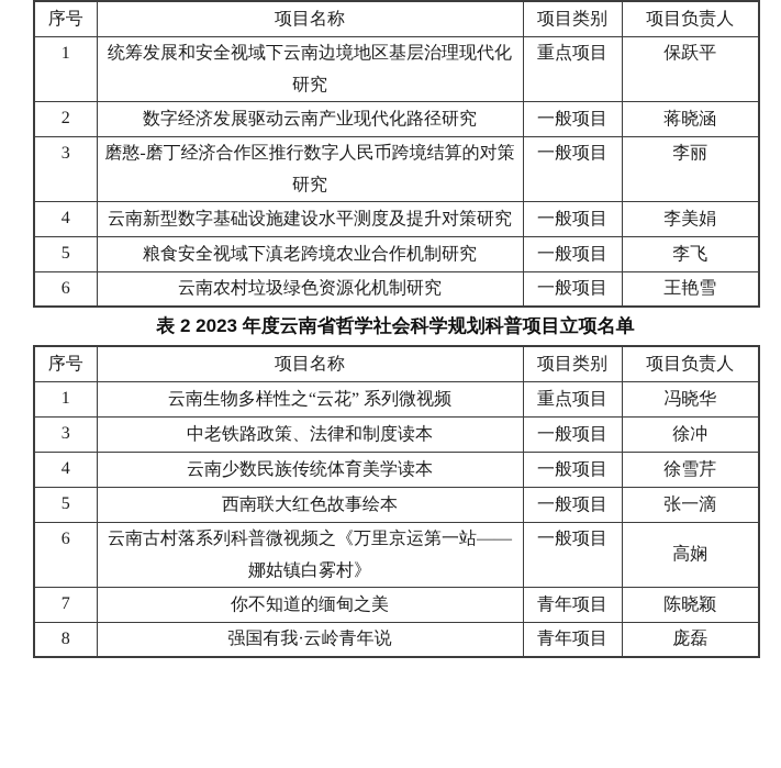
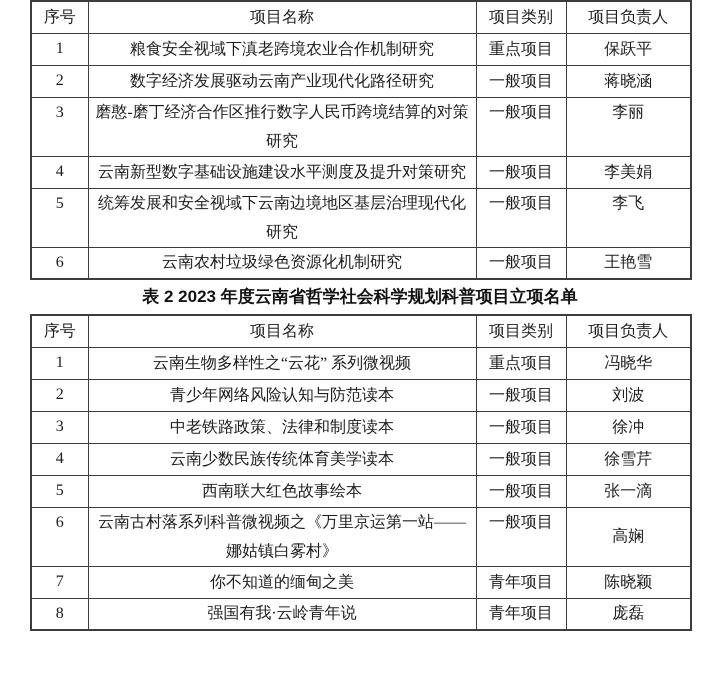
  序号	项目名称	项目类别	项目负责人
- 1	统筹发展和安全视域下云南边境地区基层治理现代化 研究	重点项目	保跃平
+ 1	粮食安全视域下滇老跨境农业合作机制研究	重点项目	保跃平
  2	数字经济发展驱动云南产业现代化路径研究	一般项目	蒋晓涵
  3	磨憨-磨丁经济合作区推行数字人民币跨境结算的对策 研究	一般项目	李丽
  4	云南新型数字基础设施建设水平测度及提升对策研究	一般项目	李美娟
- 5	粮食安全视域下滇老跨境农业合作机制研究	一般项目	李飞
+ 5	统筹发展和安全视域下云南边境地区基层治理现代化 研究	一般项目	李飞
  6	云南农村垃圾绿色资源化机制研究	一般项目	王艳雪
  表 2 2023 年度云南省哲学社会科学规划科普项目立项名单
  序号	项目名称	项目类别	项目负责人
  1	云南生物多样性之“云花” 系列微视频	重点项目	冯晓华
+ 2	青少年网络风险认知与防范读本	一般项目	刘波
  3	中老铁路政策、法律和制度读本	一般项目	徐冲
  4	云南少数民族传统体育美学读本	一般项目	徐雪芹
  5	西南联大红色故事绘本	一般项目	张一滴
  6	云南古村落系列科普微视频之《万里京运第一站—— 娜姑镇白雾村》	一般项目	高娴
  7	你不知道的缅甸之美	青年项目	陈晓颖
  8	强国有我·云岭青年说	青年项目	庞磊
